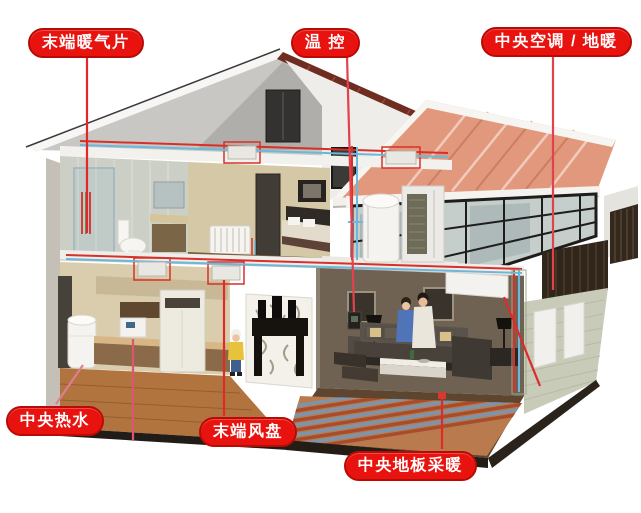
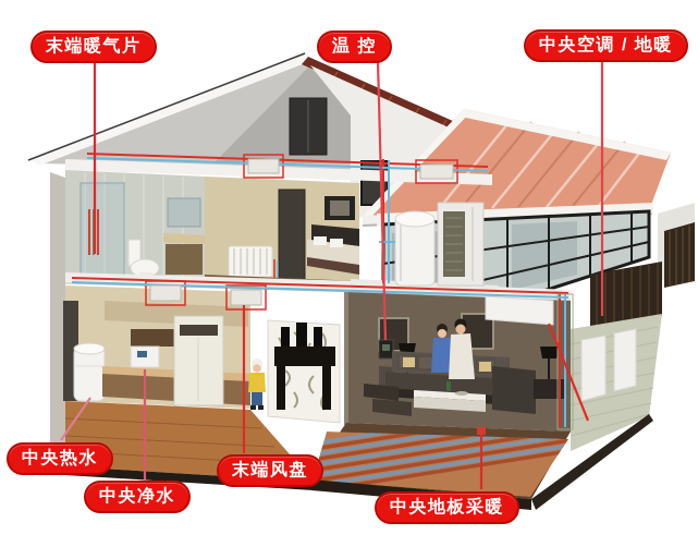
  末端暖气片
  温 控
  中央空调 / 地暖
  中央热水
+ 中央净水
  末端风盘
  中央地板采暖
